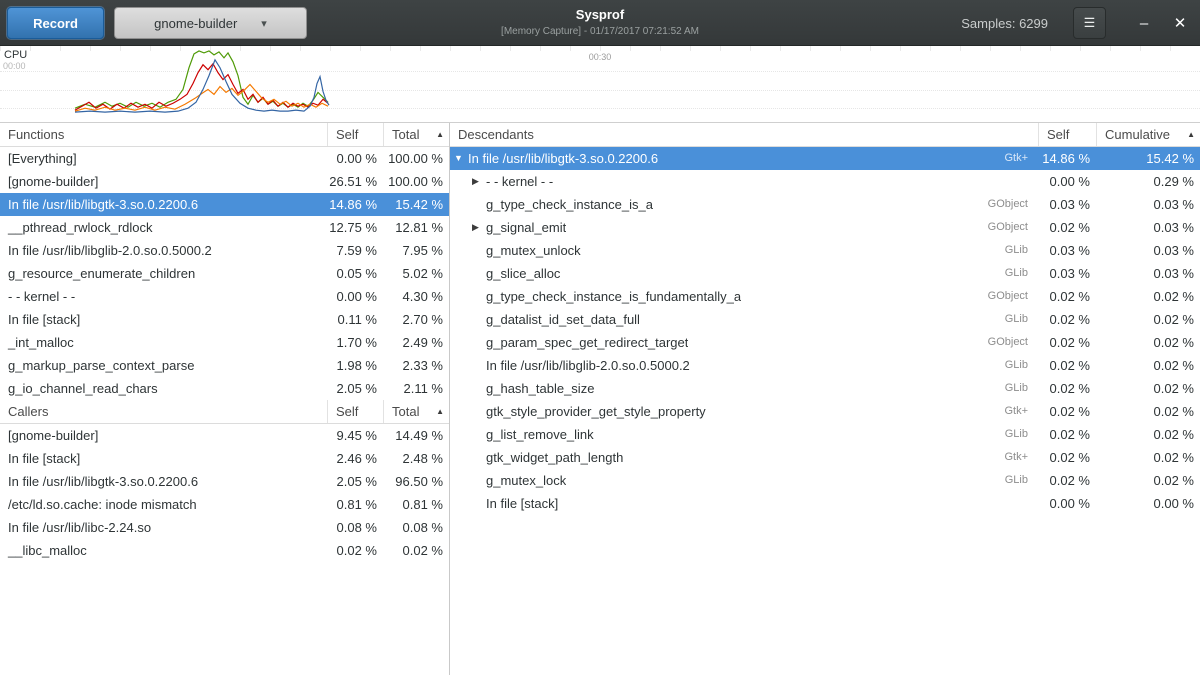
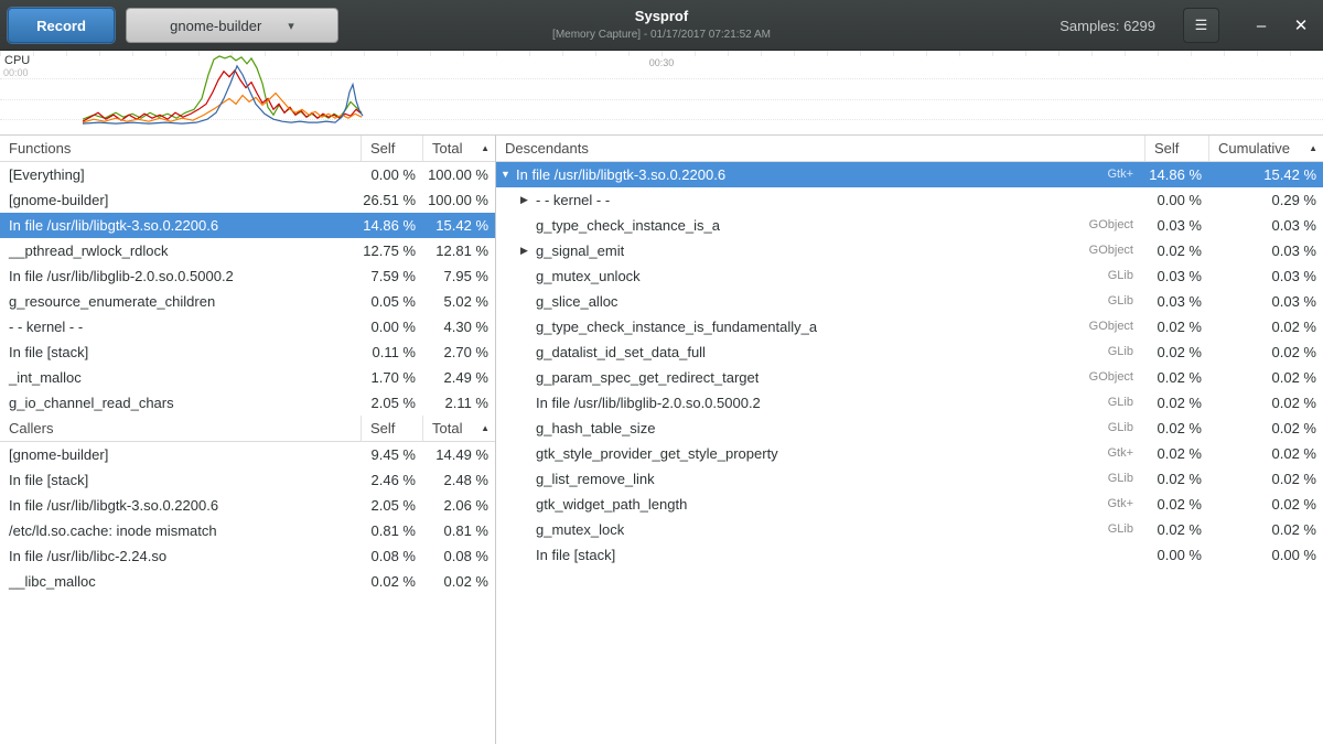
  Record
  gnome-builder
  ▾
  Sysprof
  [Memory Capture] - 01/17/2017 07:21:52 AM
  Samples: 6299
  ☰
  –
  ✕
  CPU
  00:00
  00:30
  Functions
  Self
  Total
  ▲
  [Everything]
  0.00 %
  100.00 %
  [gnome-builder]
  26.51 %
  100.00 %
  In file /usr/lib/libgtk-3.so.0.2200.6
  14.86 %
  15.42 %
  __pthread_rwlock_rdlock
  12.75 %
  12.81 %
  In file /usr/lib/libglib-2.0.so.0.5000.2
  7.59 %
  7.95 %
  g_resource_enumerate_children
  0.05 %
  5.02 %
  - - kernel - -
  0.00 %
  4.30 %
  In file [stack]
  0.11 %
  2.70 %
  _int_malloc
  1.70 %
  2.49 %
- g_markup_parse_context_parse
- 1.98 %
- 2.33 %
  g_io_channel_read_chars
  2.05 %
  2.11 %
  Callers
  Self
  Total
  ▲
  [gnome-builder]
  9.45 %
  14.49 %
  In file [stack]
  2.46 %
  2.48 %
  In file /usr/lib/libgtk-3.so.0.2200.6
  2.05 %
- 96.50 %
+ 2.06 %
  /etc/ld.so.cache: inode mismatch
  0.81 %
  0.81 %
  In file /usr/lib/libc-2.24.so
  0.08 %
  0.08 %
  __libc_malloc
  0.02 %
  0.02 %
  Descendants
  Self
  Cumulative
  ▲
  ▼
  In file /usr/lib/libgtk-3.so.0.2200.6
  Gtk+
  14.86 %
  15.42 %
  ▶
  - - kernel - -
  0.00 %
  0.29 %
  g_type_check_instance_is_a
  GObject
  0.03 %
  0.03 %
  ▶
  g_signal_emit
  GObject
  0.02 %
  0.03 %
  g_mutex_unlock
  GLib
  0.03 %
  0.03 %
  g_slice_alloc
  GLib
  0.03 %
  0.03 %
  g_type_check_instance_is_fundamentally_a
  GObject
  0.02 %
  0.02 %
  g_datalist_id_set_data_full
  GLib
  0.02 %
  0.02 %
  g_param_spec_get_redirect_target
  GObject
  0.02 %
  0.02 %
  In file /usr/lib/libglib-2.0.so.0.5000.2
  GLib
  0.02 %
  0.02 %
  g_hash_table_size
  GLib
  0.02 %
  0.02 %
  gtk_style_provider_get_style_property
  Gtk+
  0.02 %
  0.02 %
  g_list_remove_link
  GLib
  0.02 %
  0.02 %
  gtk_widget_path_length
  Gtk+
  0.02 %
  0.02 %
  g_mutex_lock
  GLib
  0.02 %
  0.02 %
  In file [stack]
  0.00 %
  0.00 %
